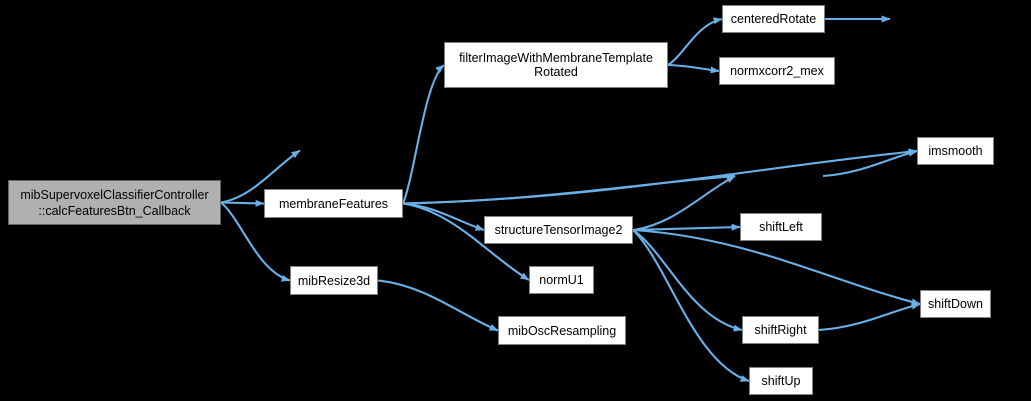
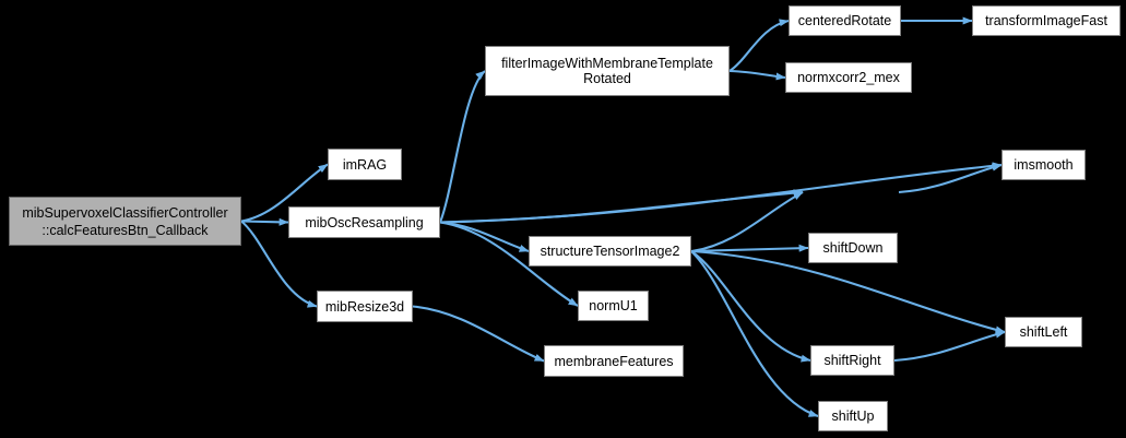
  mibSupervoxelClassifierController
  ::calcFeaturesBtn_Callback
+ imRAG
- membraneFeatures
+ mibOscResampling
  mibResize3d
  filterImageWithMembraneTemplate
  Rotated
  structureTensorImage2
  normU1
- mibOscResampling
+ membraneFeatures
  centeredRotate
  normxcorr2_mex
- shiftLeft
+ shiftDown
  shiftRight
  shiftUp
+ transformImageFast
  imsmooth
- shiftDown
+ shiftLeft
